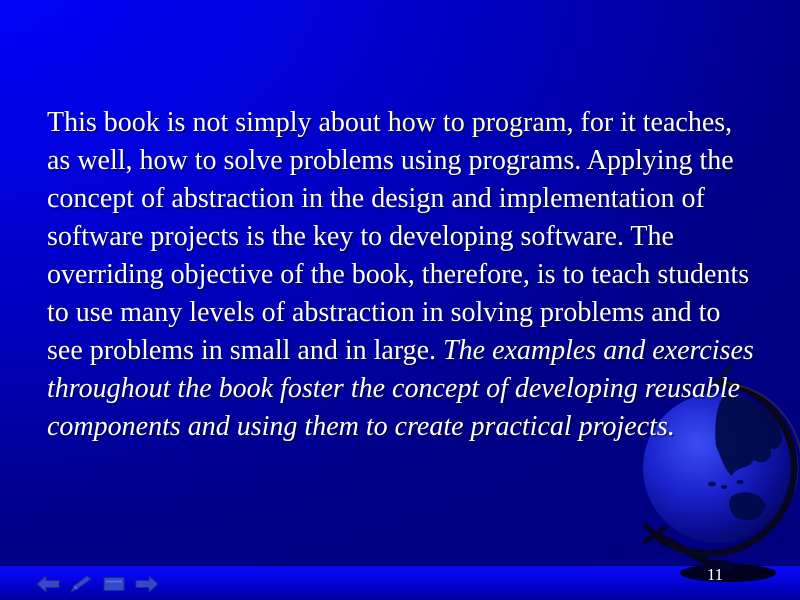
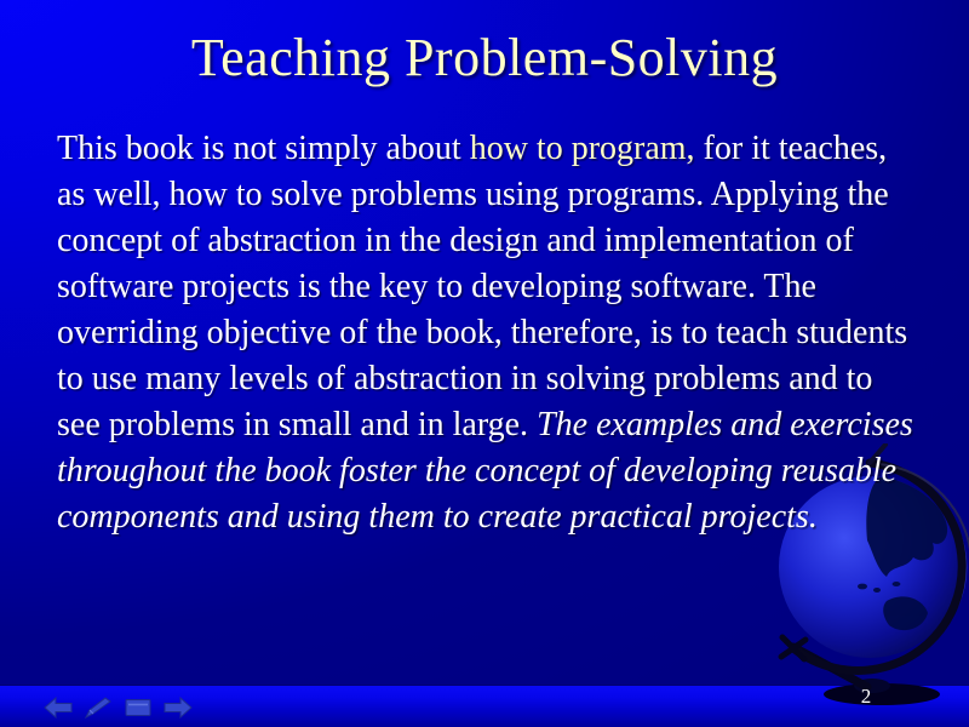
+ Teaching Problem-Solving
  This book is not simply about how to program, for it teaches, as well, how to solve problems using programs. Applying the concept of abstraction in the design and implementation of software projects is the key to developing software. The overriding objective of the book, therefore, is to teach students to use many levels of abstraction in solving problems and to see problems in small and in large. The examples and exercises throughout the book foster the concept of developing reusable components and using them to create practical projects.
- 11
+ 2
